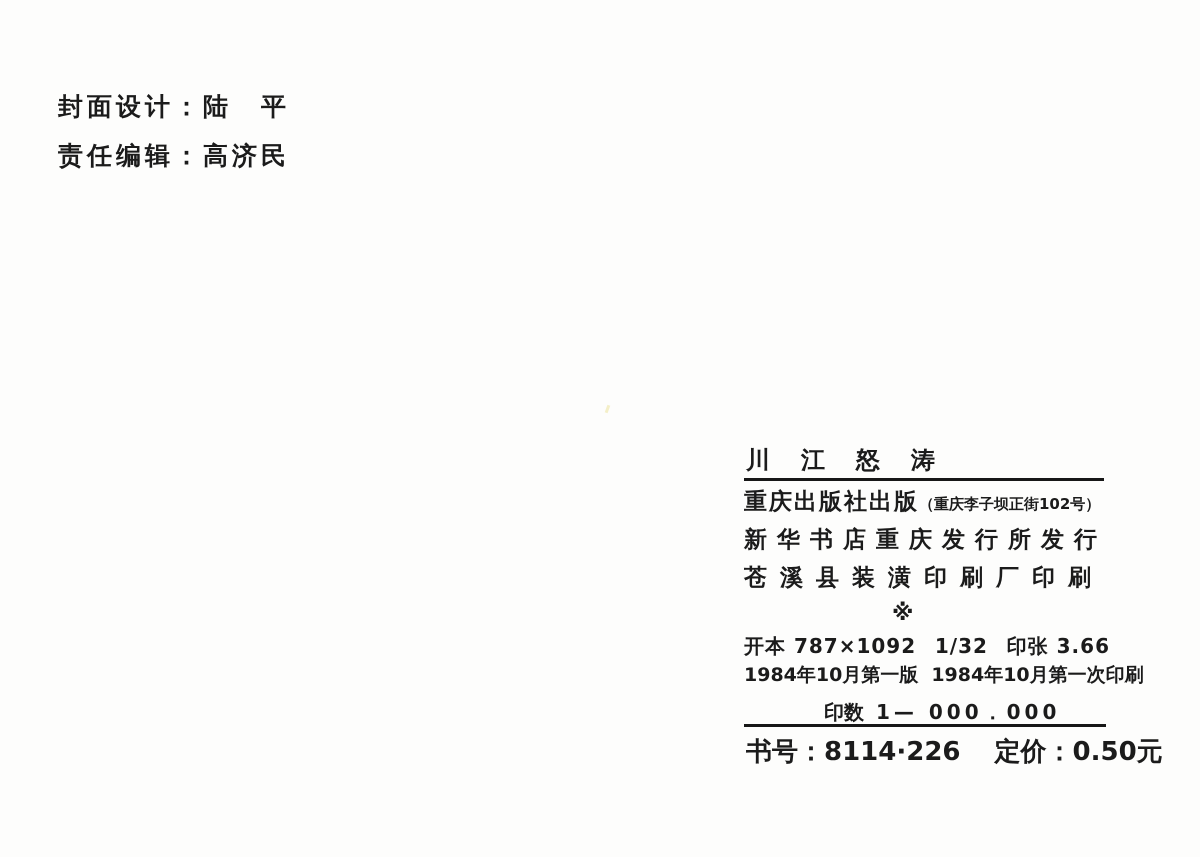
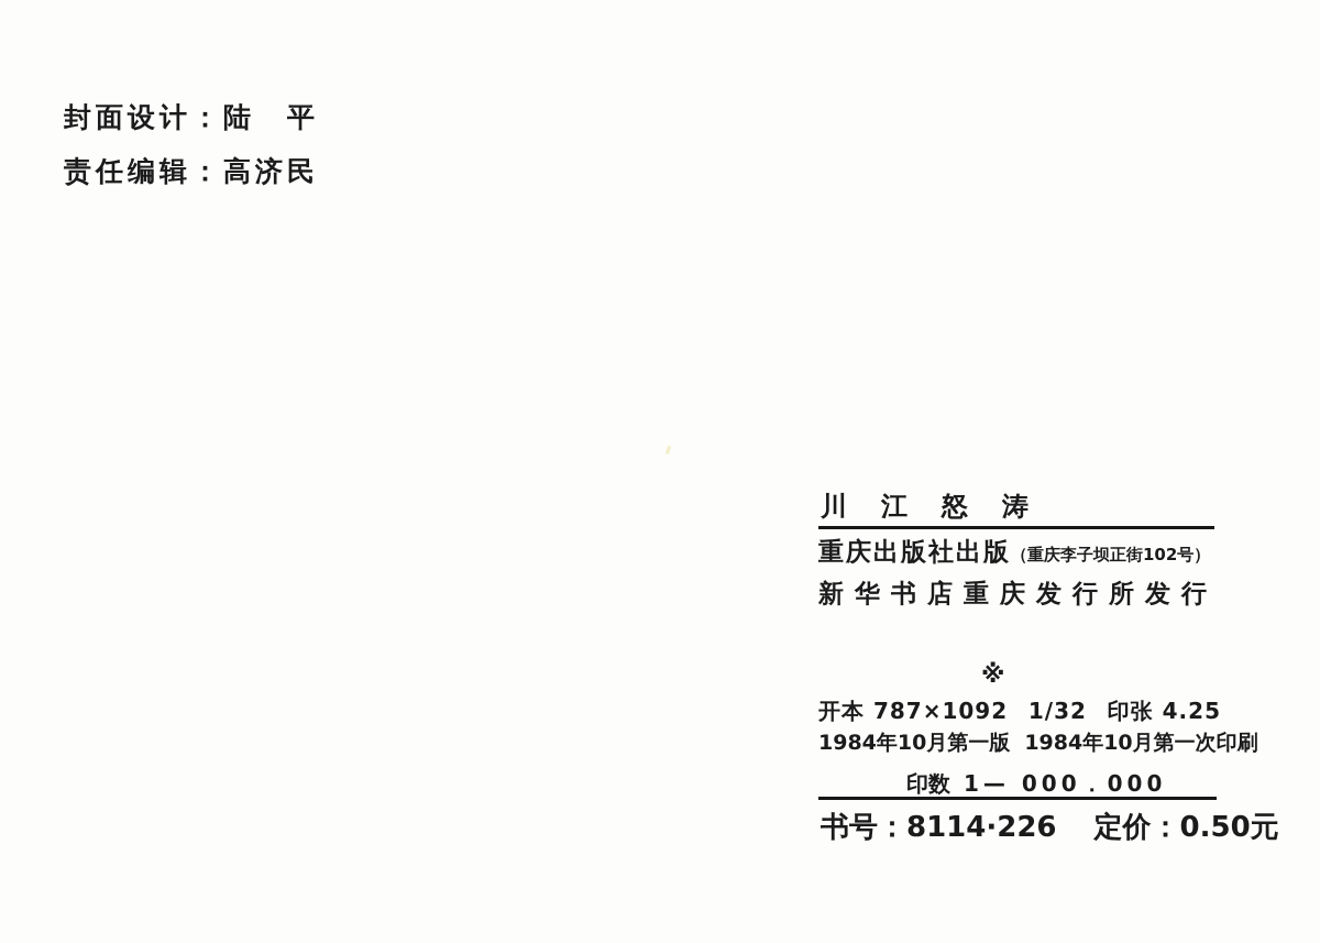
  封面设计：陆 平
  责任编辑：高济民
  川江怒涛
  重庆出版社出版（重庆李子坝正街102号）
  新华书店重庆发行所发行
- 苍溪县装潢印刷厂印刷
  ※
  开本 787×1092
  1/32
- 印张 3.66
+ 印张 4.25
  1984年10月第一版
  1984年10月第一次印刷
  印数 1— 000．000
  书号：8114·226 定价：0.50元
